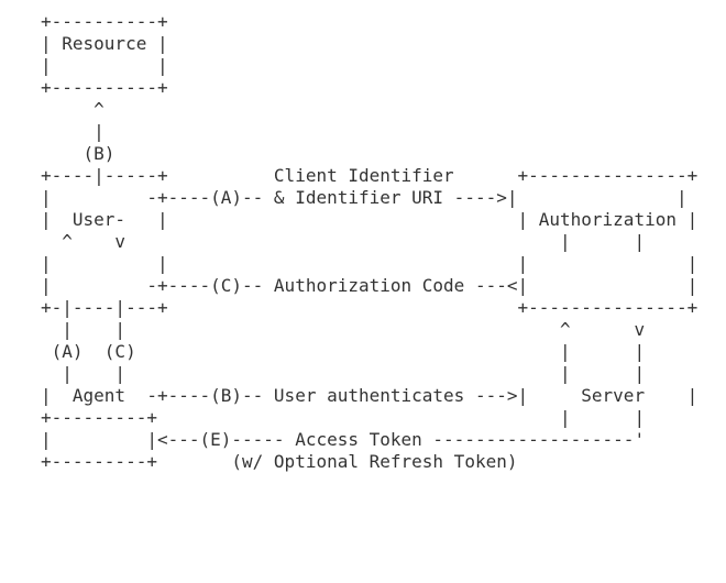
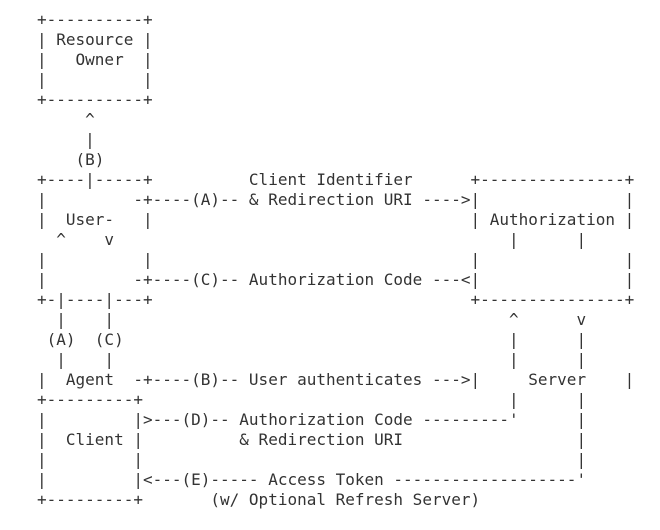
  +----------+
  | Resource |
+ | Owner |
  | |
  +----------+
  ^
  |
  (B)
  +----|-----+ Client Identifier +---------------+
- | -+----(A)-- & Identifier URI ---->| |
+ | -+----(A)-- & Redirection URI ---->| |
  | User- | | Authorization |
  ^ v | |
  | | | |
  | -+----(C)-- Authorization Code ---<| |
  +-|----|---+ +---------------+
  | | ^ v
  (A) (C) | |
  | | | |
  | Agent -+----(B)-- User authenticates --->| Server |
  +---------+ | |
+ | |>---(D)-- Authorization Code ---------' |
+ | Client | & Redirection URI |
+ | | |
  | |<---(E)----- Access Token -------------------'
- +---------+ (w/ Optional Refresh Token)
+ +---------+ (w/ Optional Refresh Server)
